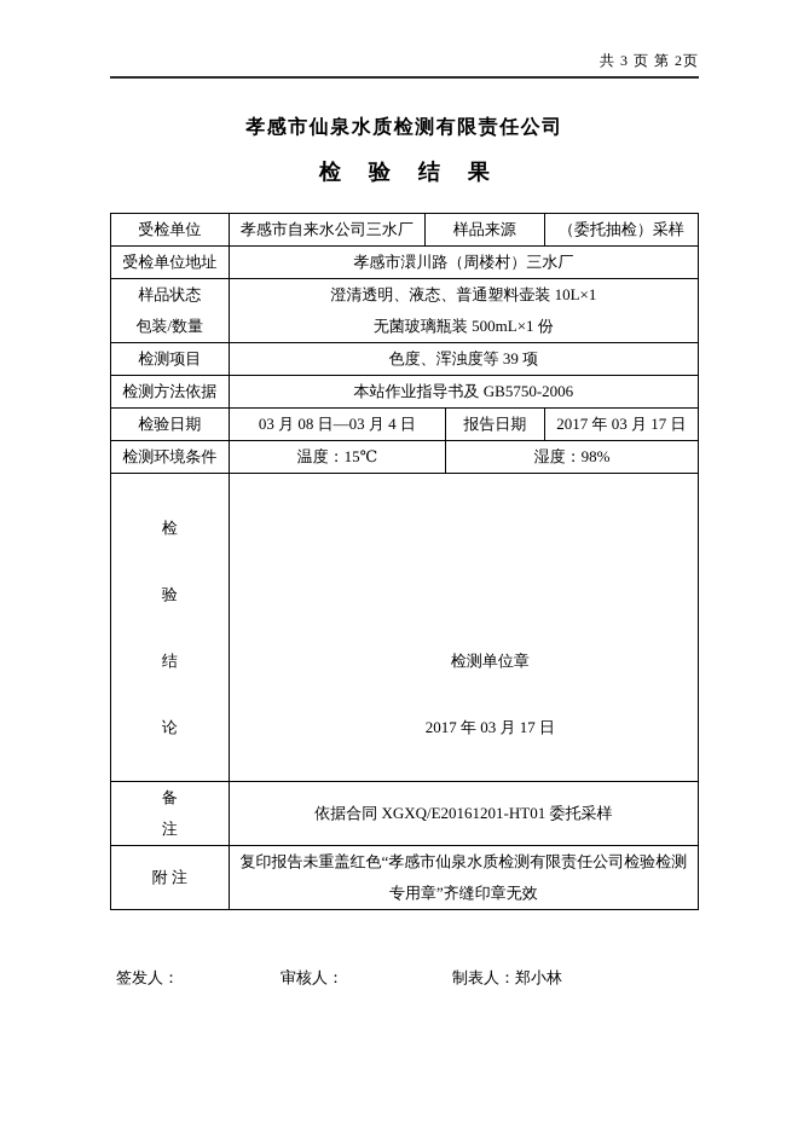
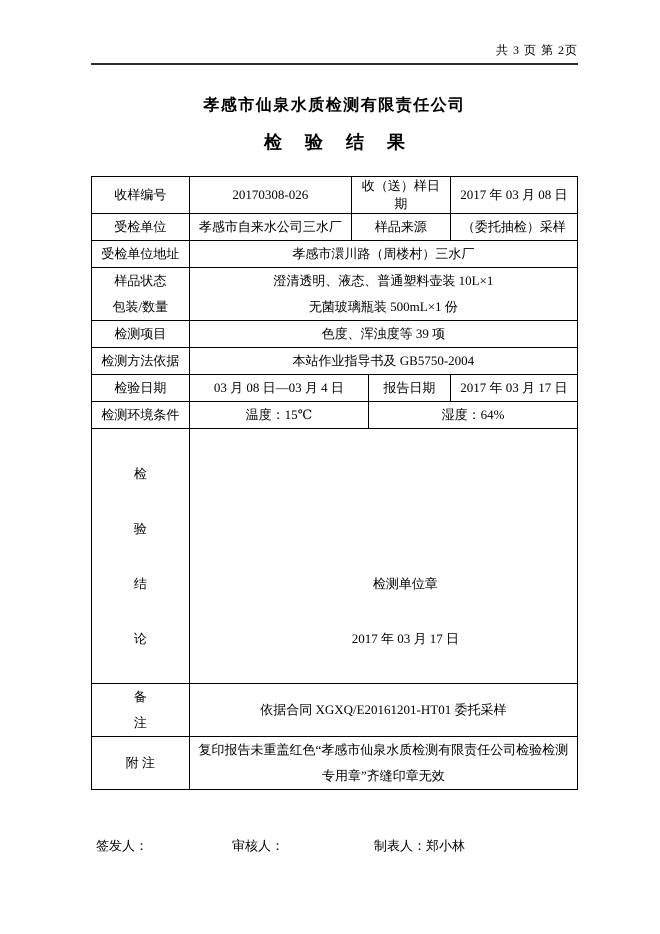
  共 3 页 第 2页
  孝感市仙泉水质检测有限责任公司
  检验结果
+ 收样编号	20170308-026	收（送）样日期	2017 年 03 月 08 日
  受检单位	孝感市自来水公司三水厂	样品来源	（委托抽检）采样
  受检单位地址	孝感市澴川路（周楼村）三水厂
  样品状态 包装/数量	澄清透明、液态、普通塑料壶装 10L×1 无菌玻璃瓶装 500mL×1 份
  检测项目	色度、浑浊度等 39 项
- 检测方法依据	本站作业指导书及 GB5750-2006
+ 检测方法依据	本站作业指导书及 GB5750-2004
  检验日期	03 月 08 日—03 月 4 日	报告日期	2017 年 03 月 17 日
- 检测环境条件	温度：15℃	湿度：98%
+ 检测环境条件	温度：15℃	湿度：64%
  检验结论	检测单位章 2017 年 03 月 17 日
  备注	依据合同 XGXQ/E20161201-HT01 委托采样
  附 注	复印报告未重盖红色“孝感市仙泉水质检测有限责任公司检验检测专用章”齐缝印章无效
  签发人：
  审核人：
  制表人：郑小林
